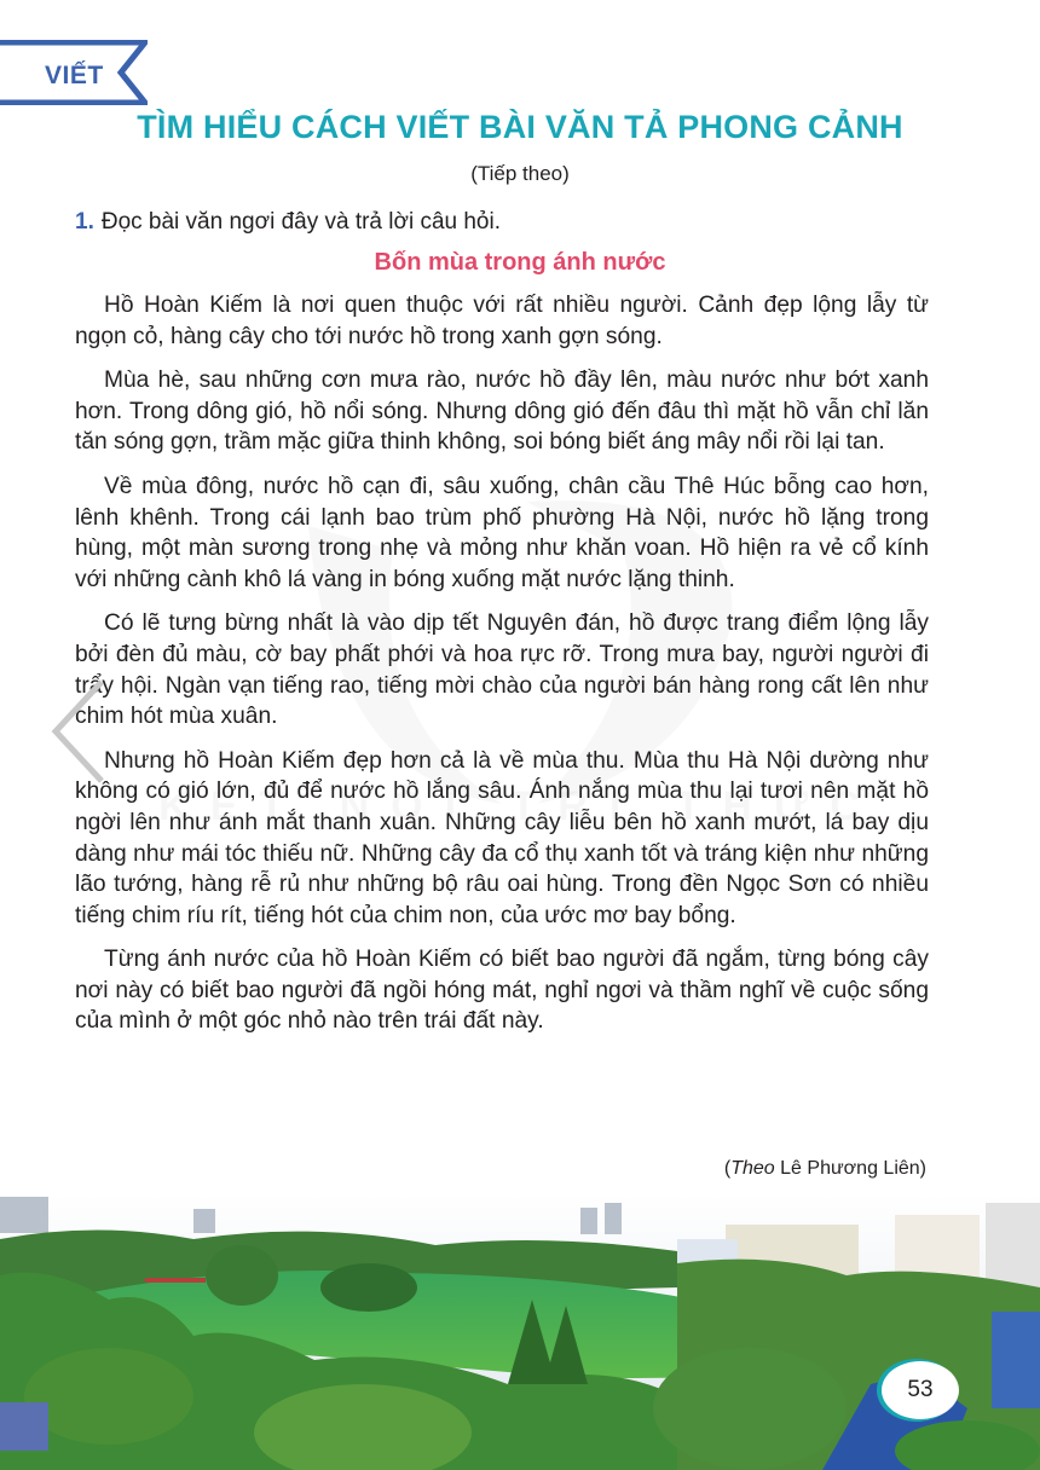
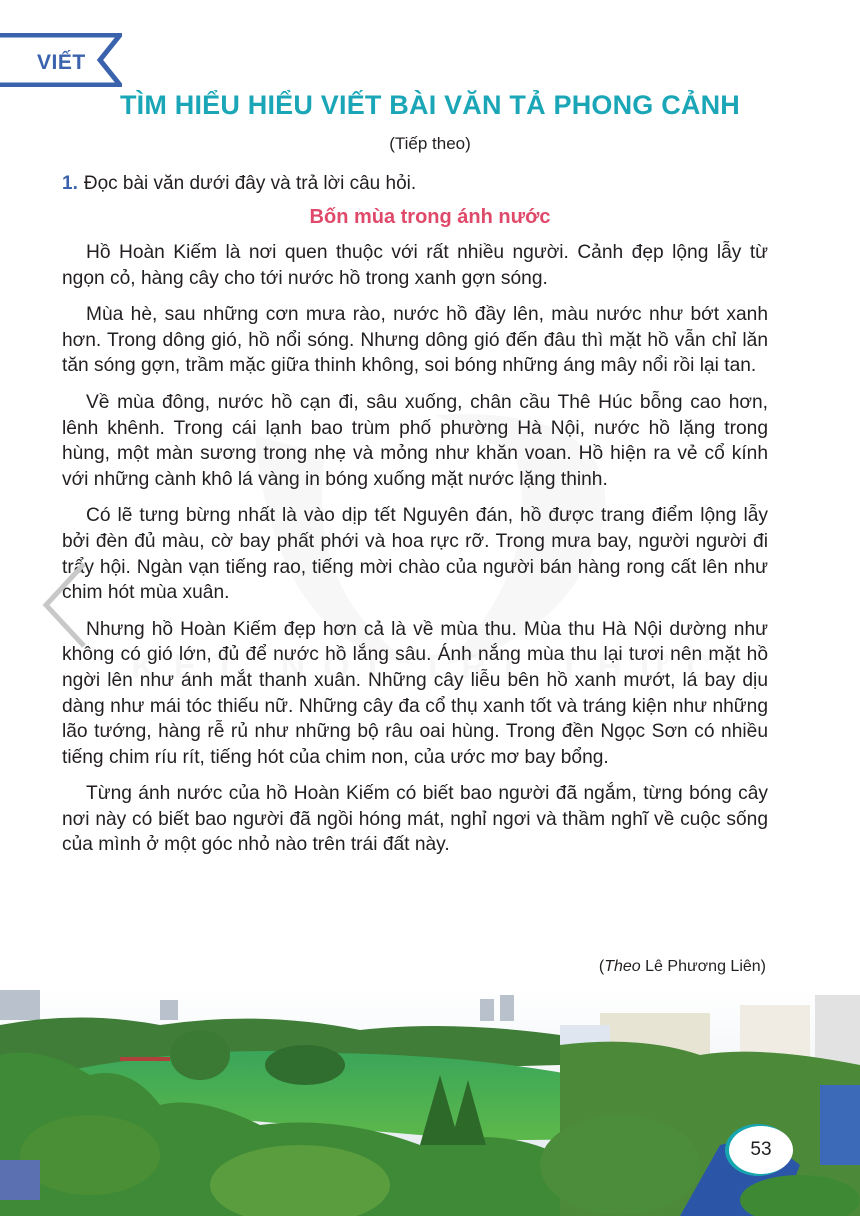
  KẾT NỐI TRI THỨC
  VIẾT
- TÌM HIỂU CÁCH VIẾT BÀI VĂN TẢ PHONG CẢNH
+ TÌM HIỂU HIỂU VIẾT BÀI VĂN TẢ PHONG CẢNH
  (Tiếp theo)
- 1. Đọc bài văn ngơi đây và trả lời câu hỏi.
+ 1. Đọc bài văn dưới đây và trả lời câu hỏi.
  Bốn mùa trong ánh nước
  Hồ Hoàn Kiếm là nơi quen thuộc với rất nhiều người. Cảnh đẹp lộng lẫy từ ngọn cỏ, hàng cây cho tới nước hồ trong xanh gợn sóng.
- Mùa hè, sau những cơn mưa rào, nước hồ đầy lên, màu nước như bớt xanh hơn. Trong dông gió, hồ nổi sóng. Nhưng dông gió đến đâu thì mặt hồ vẫn chỉ lăn tăn sóng gợn, trầm mặc giữa thinh không, soi bóng biết áng mây nổi rồi lại tan.
+ Mùa hè, sau những cơn mưa rào, nước hồ đầy lên, màu nước như bớt xanh hơn. Trong dông gió, hồ nổi sóng. Nhưng dông gió đến đâu thì mặt hồ vẫn chỉ lăn tăn sóng gợn, trầm mặc giữa thinh không, soi bóng những áng mây nổi rồi lại tan.
  Về mùa đông, nước hồ cạn đi, sâu xuống, chân cầu Thê Húc bỗng cao hơn, lênh khênh. Trong cái lạnh bao trùm phố phường Hà Nội, nước hồ lặng trong hùng, một màn sương trong nhẹ và mỏng như khăn voan. Hồ hiện ra vẻ cổ kính với những cành khô lá vàng in bóng xuống mặt nước lặng thinh.
  Có lẽ tưng bừng nhất là vào dịp tết Nguyên đán, hồ được trang điểm lộng lẫy bởi đèn đủ màu, cờ bay phất phới và hoa rực rỡ. Trong mưa bay, người người đi try hội. Ngàn vạn tiếng rao, tiếng mời chào của người bán hàng rong cất lên như chim hót mùa xuân.
  Nhưng hồ Hoàn Kiếm đẹp hơn cả là về mùa thu. Mùa thu Hà Nội dường như không có gió lớn, đủ để nước hồ lắng sâu. Ánh nắng mùa thu lại tươi nên mặt hồ ngời lên như ánh mắt thanh xuân. Những cây liễu bên hồ xanh mướt, lá bay dịu dàng như mái tóc thiếu nữ. Những cây đa cổ thụ xanh tốt và tráng kiện như những lão tướng, hàng rễ rủ như những bộ râu oai hùng. Trong đền Ngọc Sơn có nhiều tiếng chim ríu rít, tiếng hót của chim non, của ước mơ bay bổng.
  Từng ánh nước của hồ Hoàn Kiếm có biết bao người đã ngắm, từng bóng cây nơi này có biết bao người đã ngồi hóng mát, nghỉ ngơi và thầm nghĩ về cuộc sống của mình ở một góc nhỏ nào trên trái đất này.
  (Theo Lê Phương Liên)
  53
